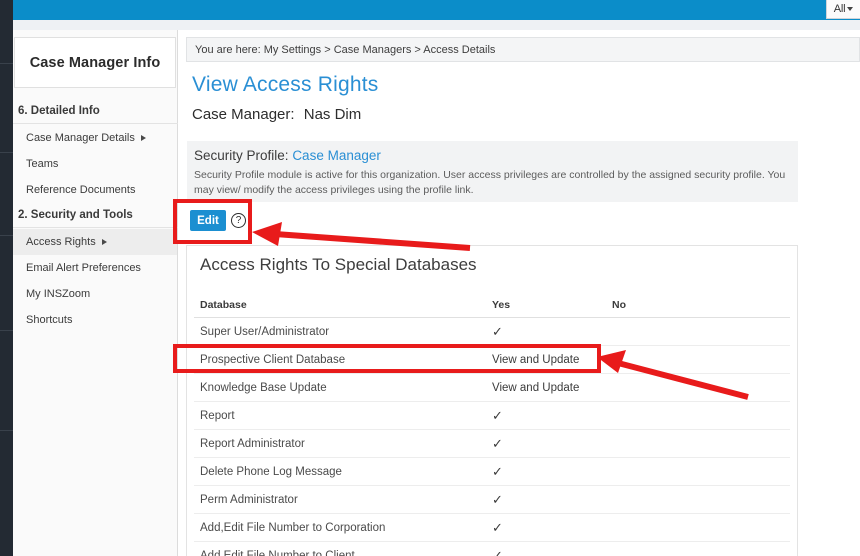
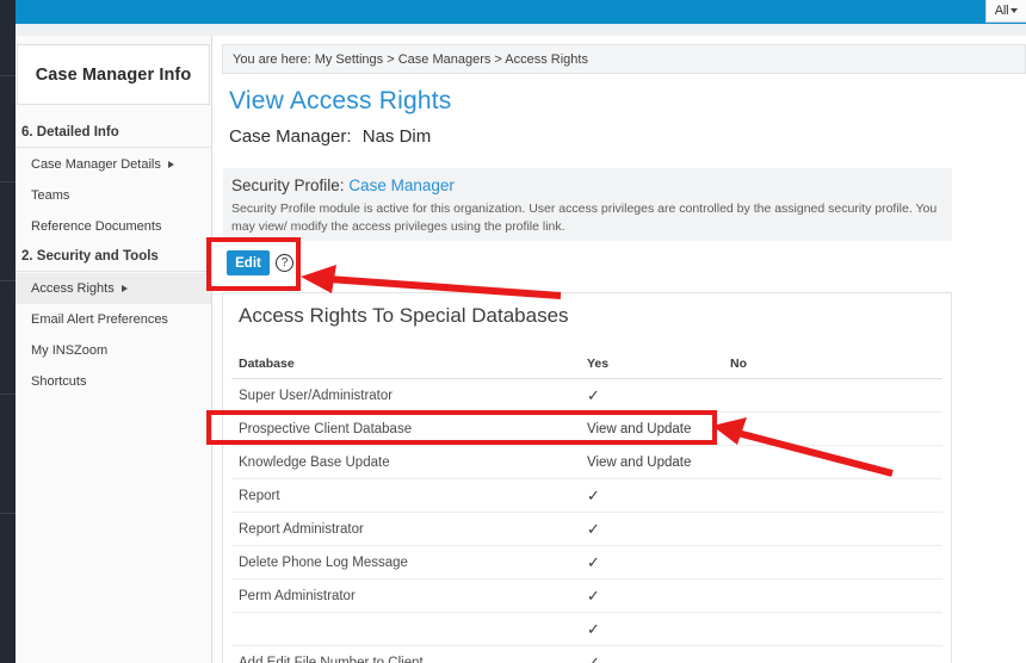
  All
  Case Manager Info
  6. Detailed Info
  Case Manager Details
  Teams
  Reference Documents
  2. Security and Tools
  Access Rights
  Email Alert Preferences
  My INSZoom
  Shortcuts
- You are here: My Settings > Case Managers > Access Details
+ You are here: My Settings > Case Managers > Access Rights
  View Access Rights
  Case Manager: Nas Dim
  Security Profile: Case Manager
  Security Profile module is active for this organization. User access privileges are controlled by the assigned security profile. You may view/ modify the access privileges using the profile link.
  Edit
  ?
  Access Rights To Special Databases
  Database
  Yes
  No
  Super User/Administrator
  ✓
  Prospective Client Database
  View and Update
  Knowledge Base Update
  View and Update
  Report
  ✓
  Report Administrator
  ✓
  Delete Phone Log Message
  ✓
  Perm Administrator
  ✓
- Add,Edit File Number to Corporation
  ✓
